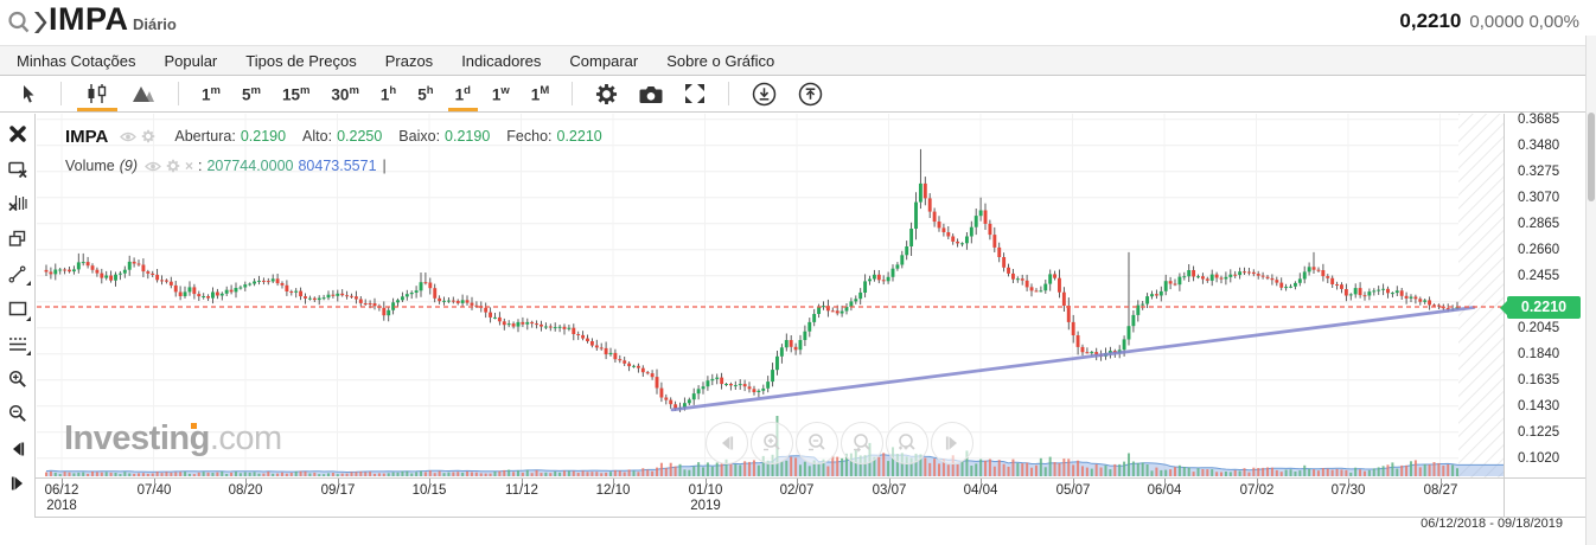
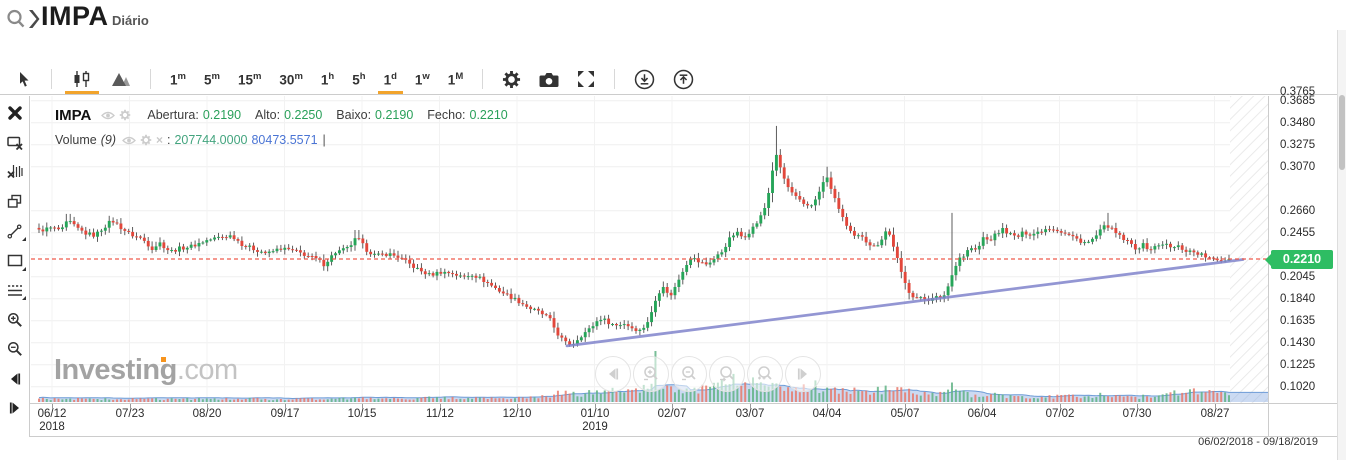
  IMPA
  Diário
- 0,2210 0,0000 0,00%
- Minhas Cotações
- Popular
- Tipos de Preços
- Prazos
- Indicadores
- Comparar
- Sobre o Gráfico
  1m
  5m
  15m
  30m
  1h
  5h
  1d
  1w
  1M
  IMPA
  Abertura:
  0.2190
  Alto:
  0.2250
  Baixo:
  0.2190
  Fecho:
  0.2210
  Volume
  (9)
  ×
  :
  207744.0000
  80473.5571
  |
  Investing.com
  0.3685
  0.3480
  0.3275
  0.3070
- 0.2865
+ 0.3765
  0.2660
  0.2455
  0.2045
  0.1840
  0.1635
  0.1430
  0.1225
  0.1020
  0.2210
  06/12
  2018
- 07/40
+ 07/23
  08/20
  09/17
  10/15
  11/12
  12/10
  01/10
  2019
  02/07
  03/07
  04/04
  05/07
  06/04
  07/02
  07/30
  08/27
- 06/12/2018 - 09/18/2019
+ 06/02/2018 - 09/18/2019
